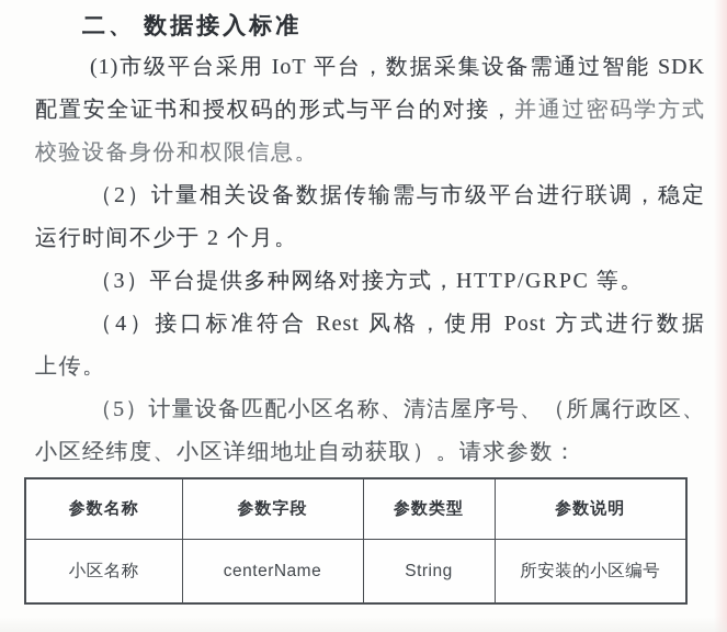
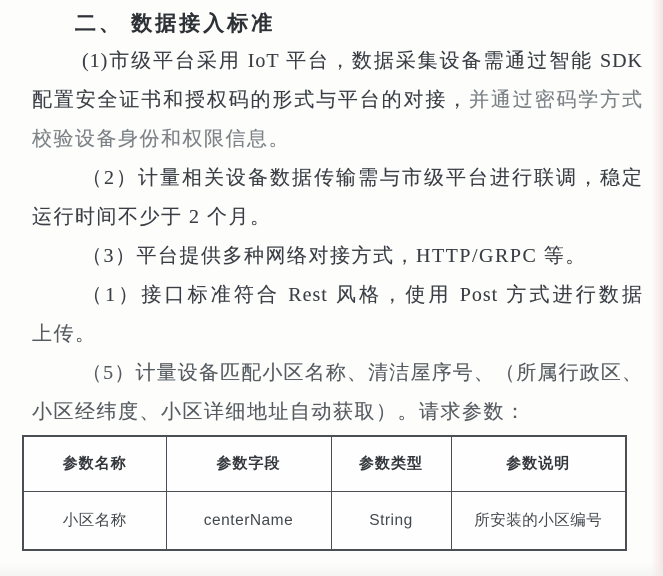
  二、 数据接入标准
  (1)市级平台采用 IoT 平台，数据采集设备需通过智能 SDK
  配置安全证书和授权码的形式与平台的对接，并通过密码学方式
  校验设备身份和权限信息。
  （2）计量相关设备数据传输需与市级平台进行联调，稳定
  运行时间不少于 2 个月。
  （3）平台提供多种网络对接方式，HTTP/GRPC 等。
- （4）接口标准符合 Rest 风格，使用 Post 方式进行数据
+ （1）接口标准符合 Rest 风格，使用 Post 方式进行数据
  上传。
  （5）计量设备匹配小区名称、清洁屋序号、（所属行政区、
  小区经纬度、小区详细地址自动获取）。请求参数：
  参数名称	参数字段	参数类型	参数说明
  小区名称	centerName	String	所安装的小区编号
